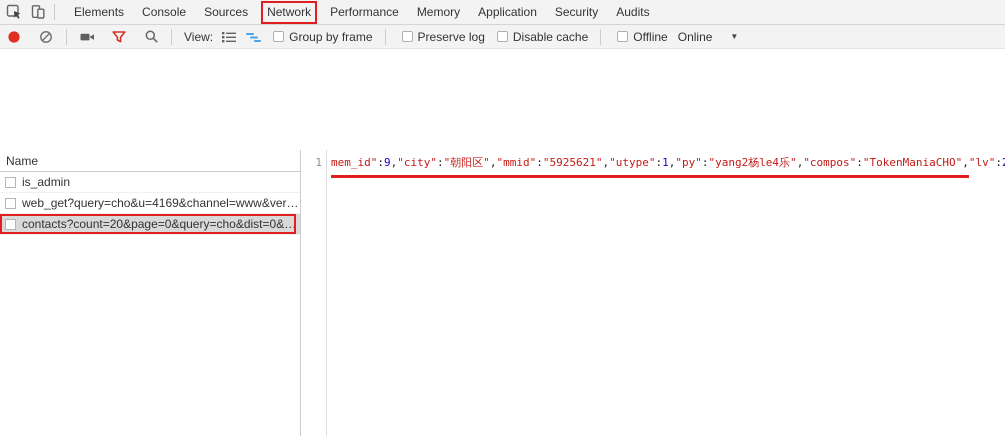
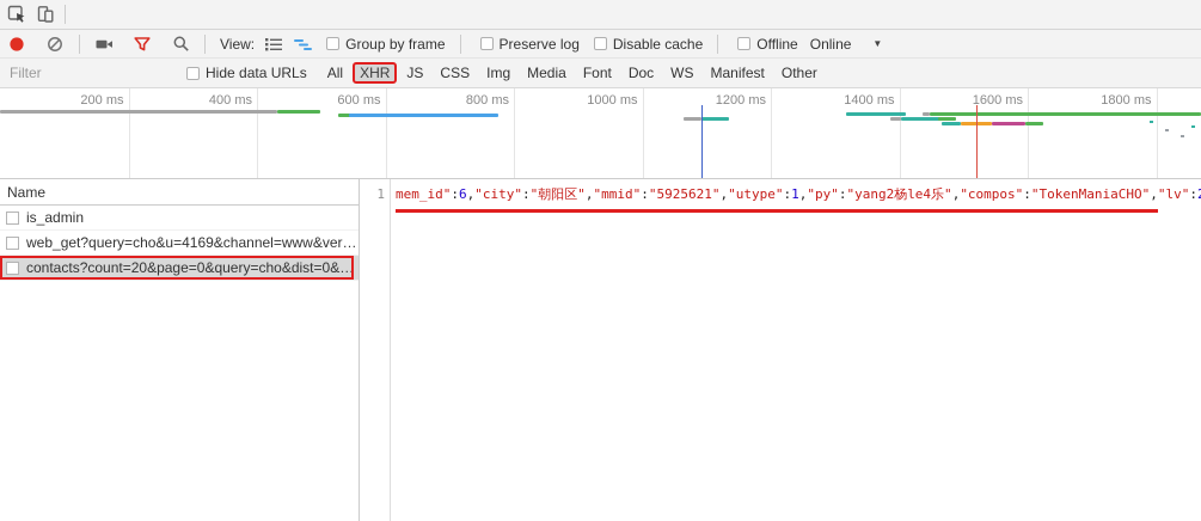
- Elements
- Console
- Sources
- Network
- Performance
- Memory
- Application
- Security
- Audits
  View:
  Group by frame
  Preserve log
  Disable cache
  Offline
  Online
  ▼
+ Filter
+ Hide data URLs
+ All
+ XHR
+ JS
+ CSS
+ Img
+ Media
+ Font
+ Doc
+ WS
+ Manifest
+ Other
+ 200 ms
+ 400 ms
+ 600 ms
+ 800 ms
+ 1000 ms
+ 1200 ms
+ 1400 ms
+ 1600 ms
+ 1800 ms
  Name
  is_admin
  web_get?query=cho&u=4169&channel=www&versio
  contacts?count=20&page=0&query=cho&dist=0&se.
  1
- mem_id":9,"city":"朝阳区","mmid":"5925621","utype":1,"py":"yang2杨le4乐","compos":"TokenManiaCHO","lv":
+ mem_id":6,"city":"朝阳区","mmid":"5925621","utype":1,"py":"yang2杨le4乐","compos":"TokenManiaCHO","lv":
